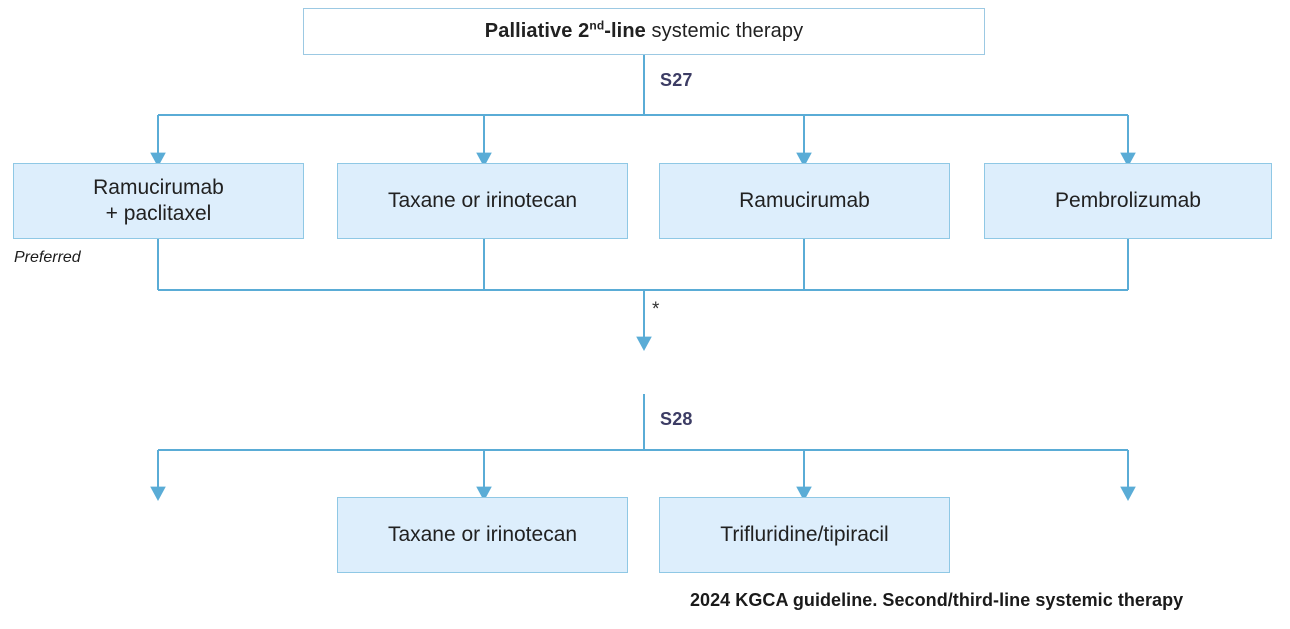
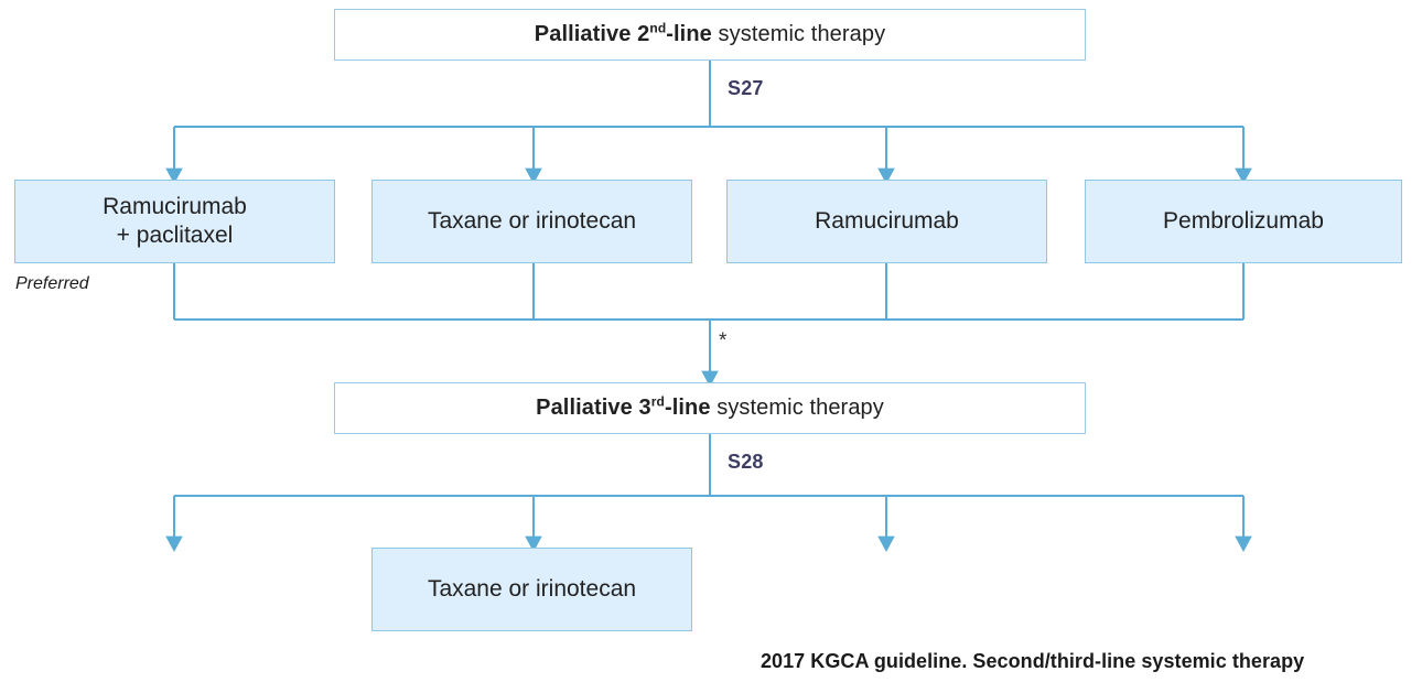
  Palliative 2nd-line systemic therapy
  S27
  Ramucirumab
  + paclitaxel
  Taxane or irinotecan
  Ramucirumab
  Pembrolizumab
  Preferred
  *
+ Palliative 3rd-line systemic therapy
  S28
  Taxane or irinotecan
- Trifluridine/tipiracil
- 2024 KGCA guideline. Second/third-line systemic therapy
+ 2017 KGCA guideline. Second/third-line systemic therapy
